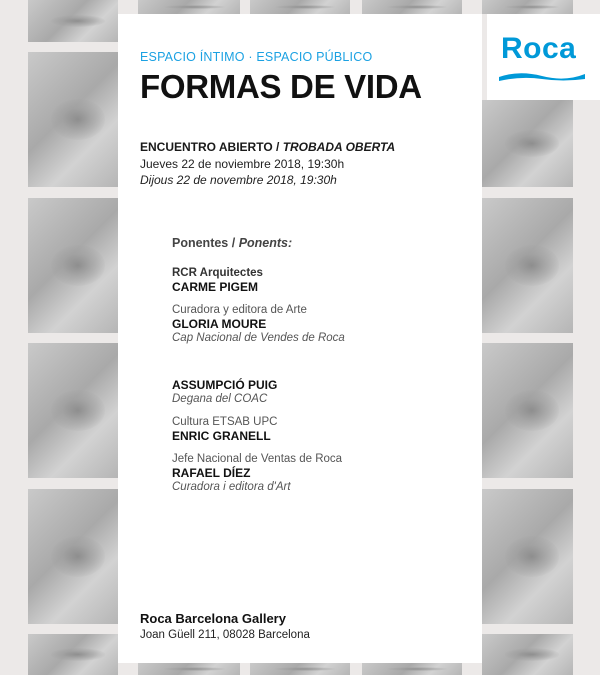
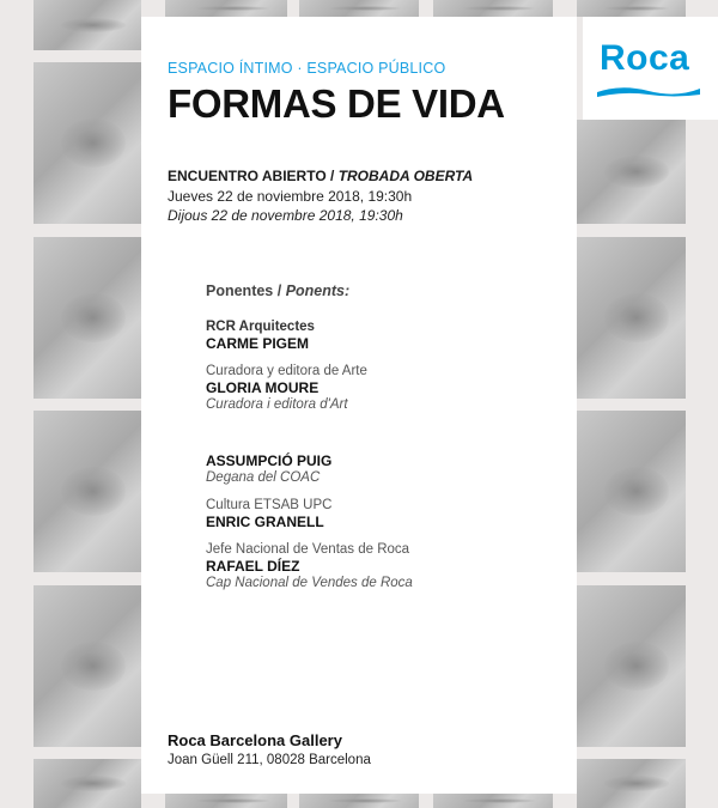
  Roca
  ESPACIO ÍNTIMO · ESPACIO PÚBLICO
  FORMAS DE VIDA
  ENCUENTRO ABIERTO / TROBADA OBERTA
  Jueves 22 de noviembre 2018, 19:30h
  Dijous 22 de novembre 2018, 19:30h
  Ponentes / Ponents:
  RCR Arquitectes
  CARME PIGEM
  Curadora y editora de Arte
  GLORIA MOURE
- Cap Nacional de Vendes de Roca
+ Curadora i editora d'Art
  ASSUMPCIÓ PUIG
  Degana del COAC
  Cultura ETSAB UPC
  ENRIC GRANELL
  Jefe Nacional de Ventas de Roca
  RAFAEL DÍEZ
- Curadora i editora d'Art
+ Cap Nacional de Vendes de Roca
  Roca Barcelona Gallery
  Joan Güell 211, 08028 Barcelona
